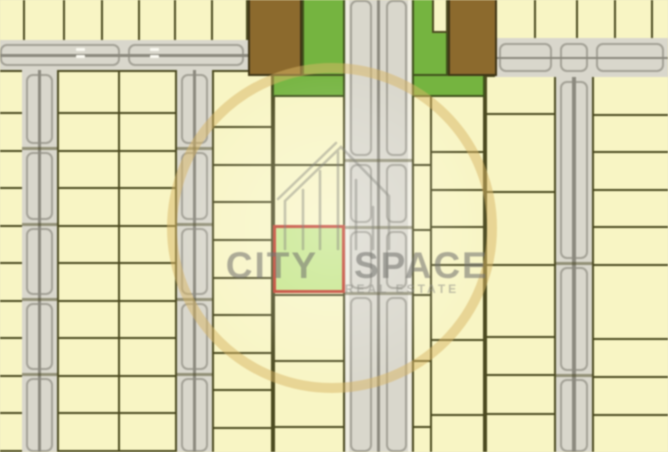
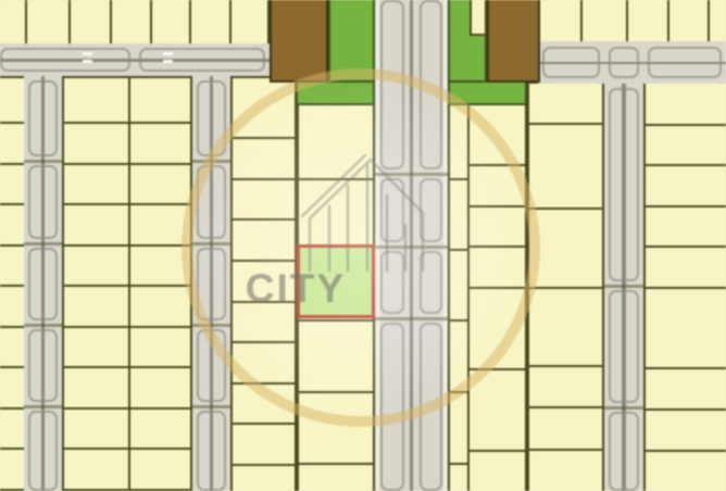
  CITY
- SPACE
- REAL ESTATE
